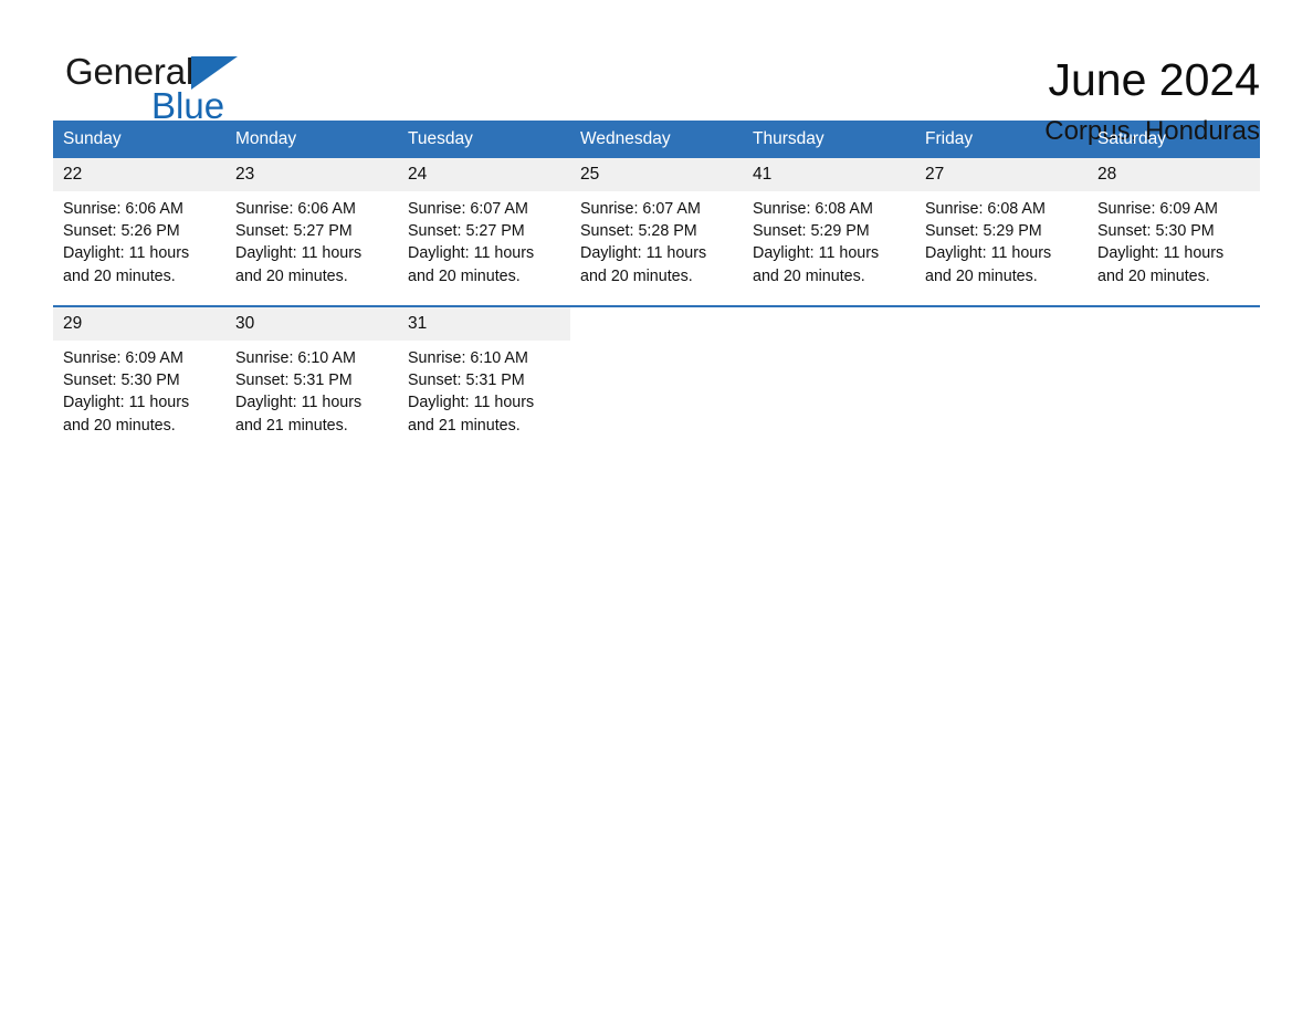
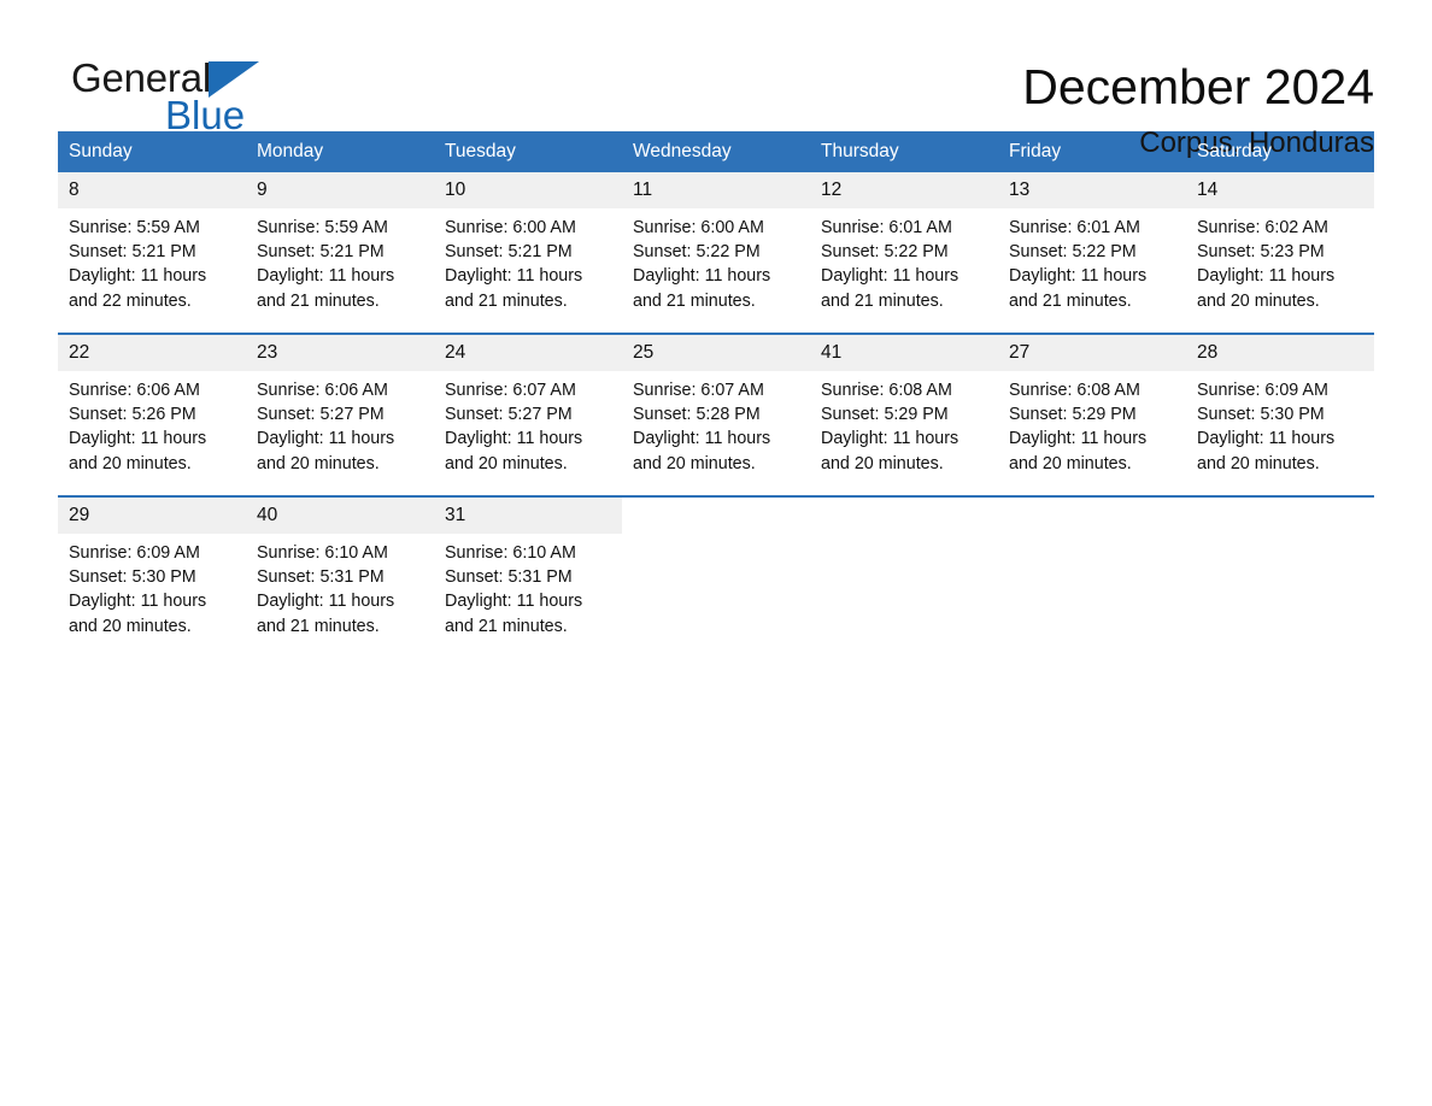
  General
  Blue
- June 2024
+ December 2024
  Corponduras
  Sunday	Monday	Tuesday	Wednesday	Thursday	Friday	Saturday
+ 8Sunrise: 5:59 AMSunset: 5:21 PMDaylight: 11 hoursand 22 minutes.	9Sunrise: 5:59 AMSunset: 5:21 PMDaylight: 11 hoursand 21 minutes.	10Sunrise: 6:00 AMSunset: 5:21 PMDaylight: 11 hoursand 21 minutes.	11Sunrise: 6:00 AMSunset: 5:22 PMDaylight: 11 hoursand 21 minutes.	12Sunrise: 6:01 AMSunset: 5:22 PMDaylight: 11 hoursand 21 minutes.	13Sunrise: 6:01 AMSunset: 5:22 PMDaylight: 11 hoursand 21 minutes.	14Sunrise: 6:02 AMSunset: 5:23 PMDaylight: 11 hoursand 20 minutes.
  22Sunrise: 6:06 AMSunset: 5:26 PMDaylight: 11 hoursand 20 minutes.	23Sunrise: 6:06 AMSunset: 5:27 PMDaylight: 11 hoursand 20 minutes.	24Sunrise: 6:07 AMSunset: 5:27 PMDaylight: 11 hoursand 20 minutes.	25Sunrise: 6:07 AMSunset: 5:28 PMDaylight: 11 hoursand 20 minutes.	41Sunrise: 6:08 AMSunset: 5:29 PMDaylight: 11 hoursand 20 minutes.	27Sunrise: 6:08 AMSunset: 5:29 PMDaylight: 11 hoursand 20 minutes.	28Sunrise: 6:09 AMSunset: 5:30 PMDaylight: 11 hoursand 20 minutes.
- 29Sunrise: 6:09 AMSunset: 5:30 PMDaylight: 11 hoursand 20 minutes.	30Sunrise: 6:10 AMSunset: 5:31 PMDaylight: 11 hoursand 21 minutes.	31Sunrise: 6:10 AMSunset: 5:31 PMDaylight: 11 hoursand 21 minutes.
+ 29Sunrise: 6:09 AMSunset: 5:30 PMDaylight: 11 hoursand 20 minutes.	40Sunrise: 6:10 AMSunset: 5:31 PMDaylight: 11 hoursand 21 minutes.	31Sunrise: 6:10 AMSunset: 5:31 PMDaylight: 11 hoursand 21 minutes.
